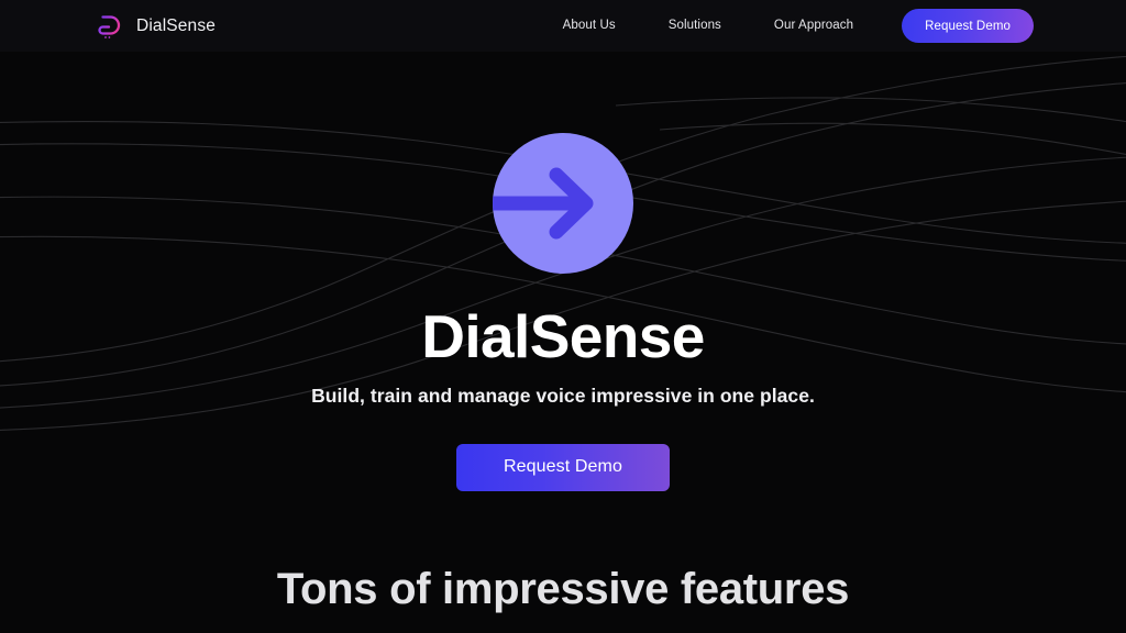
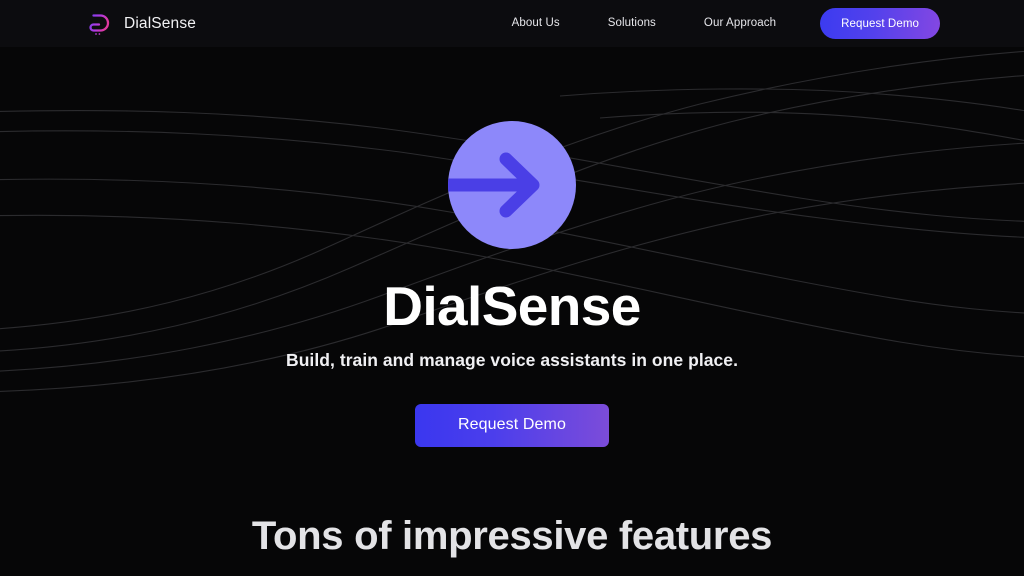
  DialSense
  About Us
  Solutions
  Our Approach
  Request Demo
  DialSense
- Build, train and manage voice impressive in one place.
+ Build, train and manage voice assistants in one place.
  Request Demo
  Tons of impressive features
